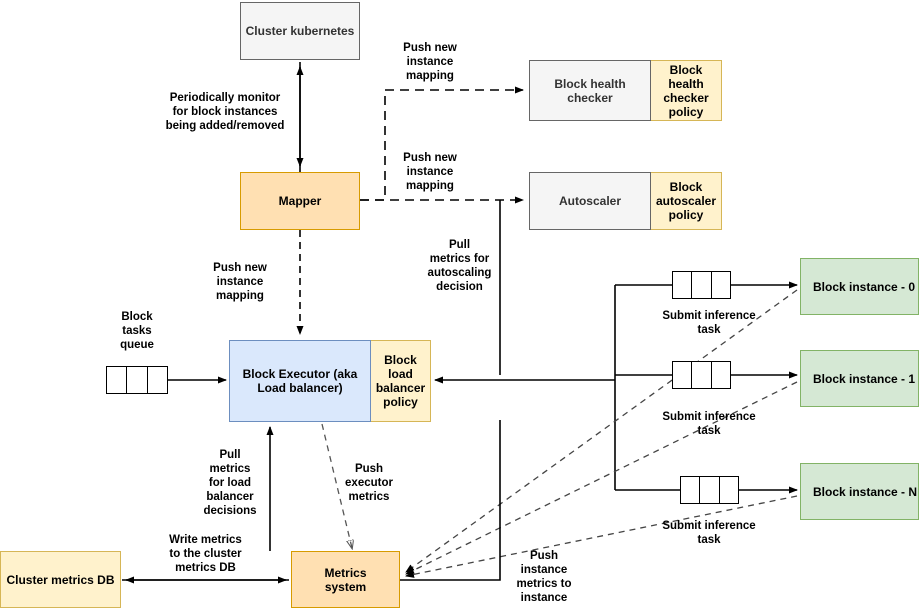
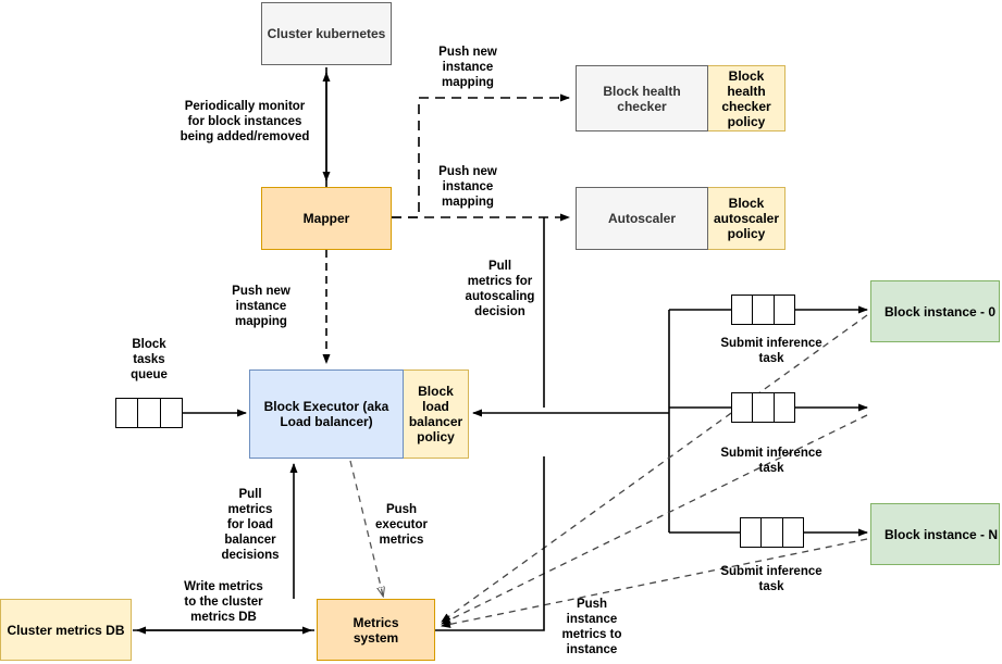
  Cluster kubernetes
  Mapper
  Block health
  checker
  Block
  health
  checker
  policy
  Autoscaler
  Block
  autoscaler
  policy
  Block Executor (aka
  Load balancer)
  Block
  load
  balancer
  policy
  Block instance - 0
- Block instance - 1
  Block instance - N
  Cluster metrics DB
  Metrics
  system
  Block
  tasks
  queue
  Periodically monitor
  for block instances
  being added/removed
  Push new
  instance
  mapping
  Push new
  instance
  mapping
  Push new
  instance
  mapping
  Pull
  metrics for
  autoscaling
  decision
  Pull
  metrics
  for load
  balancer
  decisions
  Push
  executor
  metrics
  Write metrics
  to the cluster
  metrics DB
  Push
  instance
  metrics to
  instance
  Submit inference
  task
  Submit inference
  task
  Submit inference
  task
